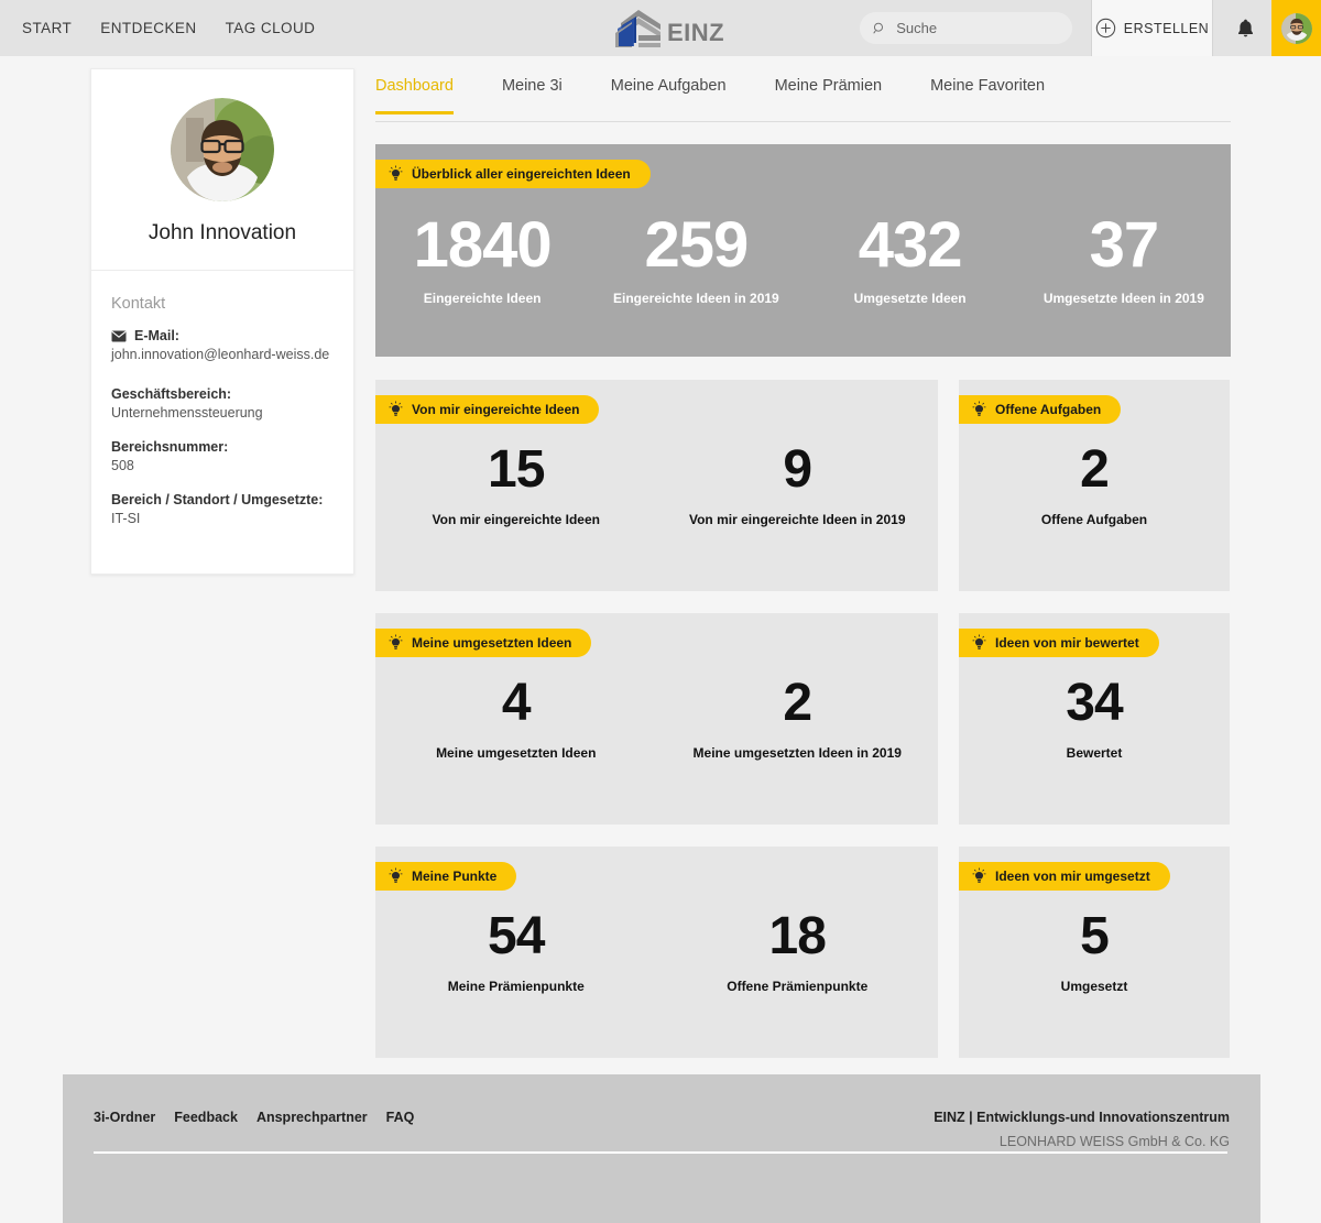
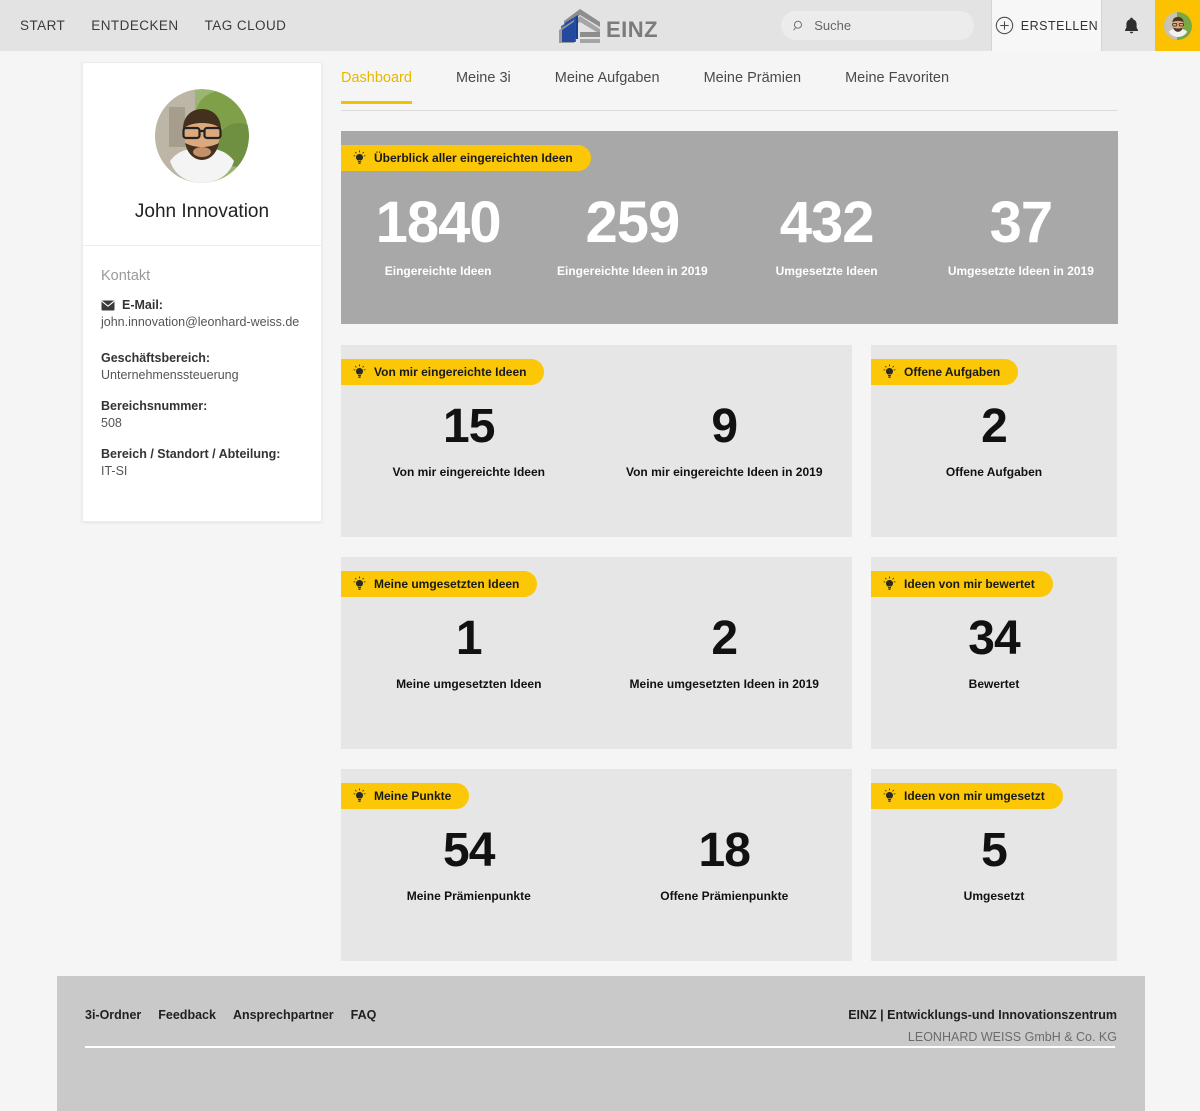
  START
  ENTDECKEN
  TAG CLOUD
  EINZ
  Suche
  ERSTELLEN
  Dashboard
  Meine 3i
  Meine Aufgaben
  Meine Prämien
  Meine Favoriten
  John Innovation
  Kontakt
  E-Mail:
  john.innovation@leonhard-weiss.de
  Geschäftsbereich:
  Unternehmenssteuerung
  Bereichsnummer:
  508
- Bereich / Standort / Umgesetzte:
+ Bereich / Standort / Abteilung:
  IT-SI
  Überblick aller eingereichten Ideen
  1840
  Eingereichte Ideen
  259
  Eingereichte Ideen in 2019
  432
  Umgesetzte Ideen
  37
  Umgesetzte Ideen in 2019
  Von mir eingereichte Ideen
  15
  Von mir eingereichte Ideen
  9
  Von mir eingereichte Ideen in 2019
  Offene Aufgaben
  2
  Offene Aufgaben
  Meine umgesetzten Ideen
- 4
+ 1
  Meine umgesetzten Ideen
  2
  Meine umgesetzten Ideen in 2019
  Ideen von mir bewertet
  34
  Bewertet
  Meine Punkte
  54
  Meine Prämienpunkte
  18
  Offene Prämienpunkte
  Ideen von mir umgesetzt
  5
  Umgesetzt
  3i-Ordner
  Feedback
  Ansprechpartner
  FAQ
  EINZ | Entwicklungs-und Innovationszentrum
  LEONHARD WEISS GmbH & Co. KG
